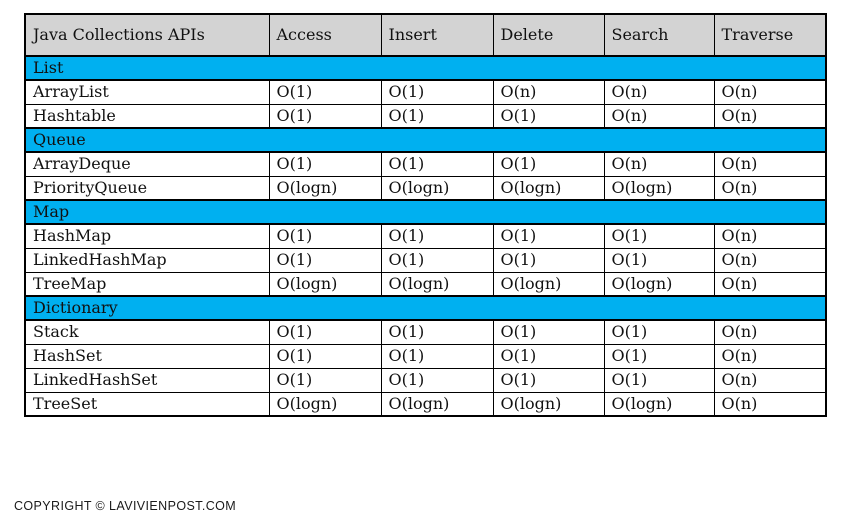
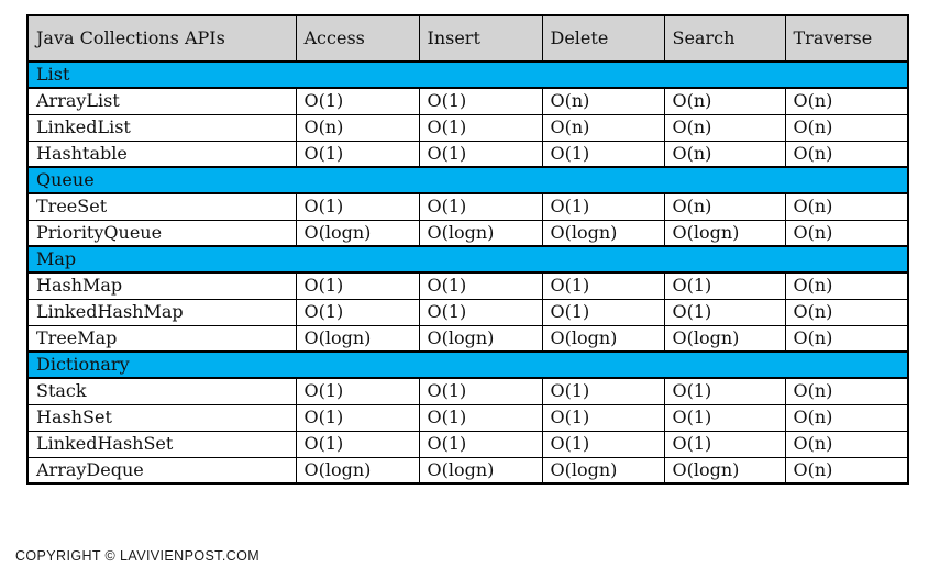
  Java Collections APIs	Access	Insert	Delete	Search	Traverse
  List
  ArrayList	O(1)	O(1)	O(n)	O(n)	O(n)
+ LinkedList	O(n)	O(1)	O(n)	O(n)	O(n)
  Hashtable	O(1)	O(1)	O(1)	O(n)	O(n)
  Queue
- ArrayDeque	O(1)	O(1)	O(1)	O(n)	O(n)
+ TreeSet	O(1)	O(1)	O(1)	O(n)	O(n)
  PriorityQueue	O(logn)	O(logn)	O(logn)	O(logn)	O(n)
  Map
  HashMap	O(1)	O(1)	O(1)	O(1)	O(n)
  LinkedHashMap	O(1)	O(1)	O(1)	O(1)	O(n)
  TreeMap	O(logn)	O(logn)	O(logn)	O(logn)	O(n)
  Dictionary
  Stack	O(1)	O(1)	O(1)	O(1)	O(n)
  HashSet	O(1)	O(1)	O(1)	O(1)	O(n)
  LinkedHashSet	O(1)	O(1)	O(1)	O(1)	O(n)
- TreeSet	O(logn)	O(logn)	O(logn)	O(logn)	O(n)
+ ArrayDeque	O(logn)	O(logn)	O(logn)	O(logn)	O(n)
  COPYRIGHT © LAVIVIENPOST.COM
